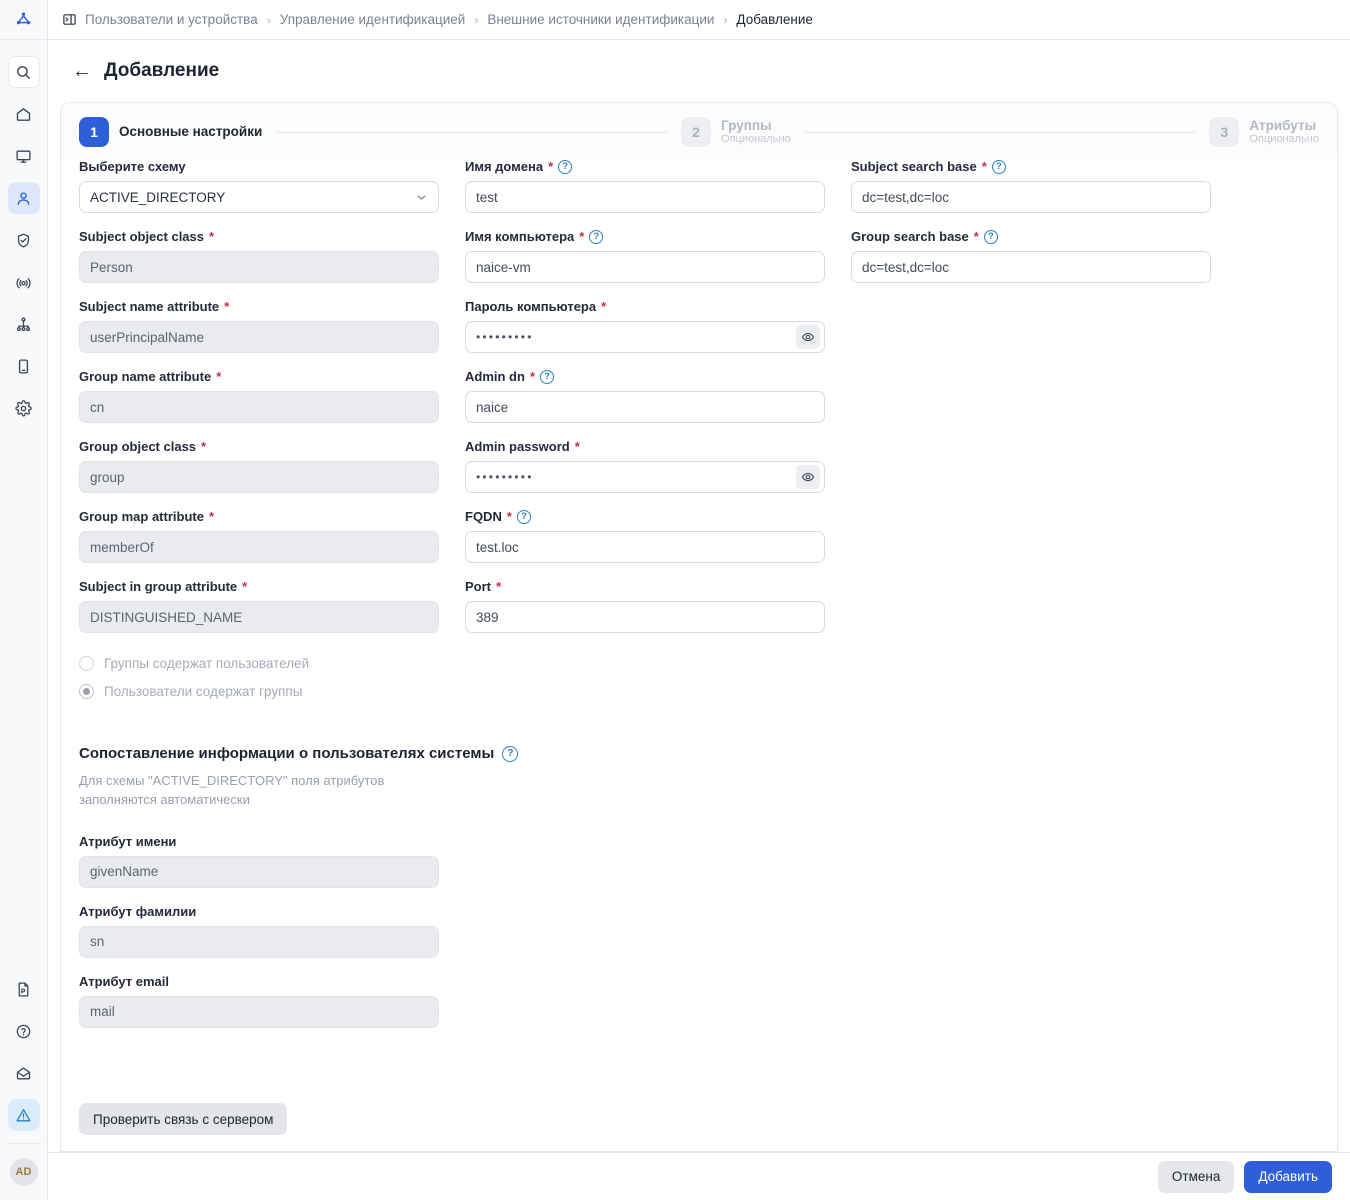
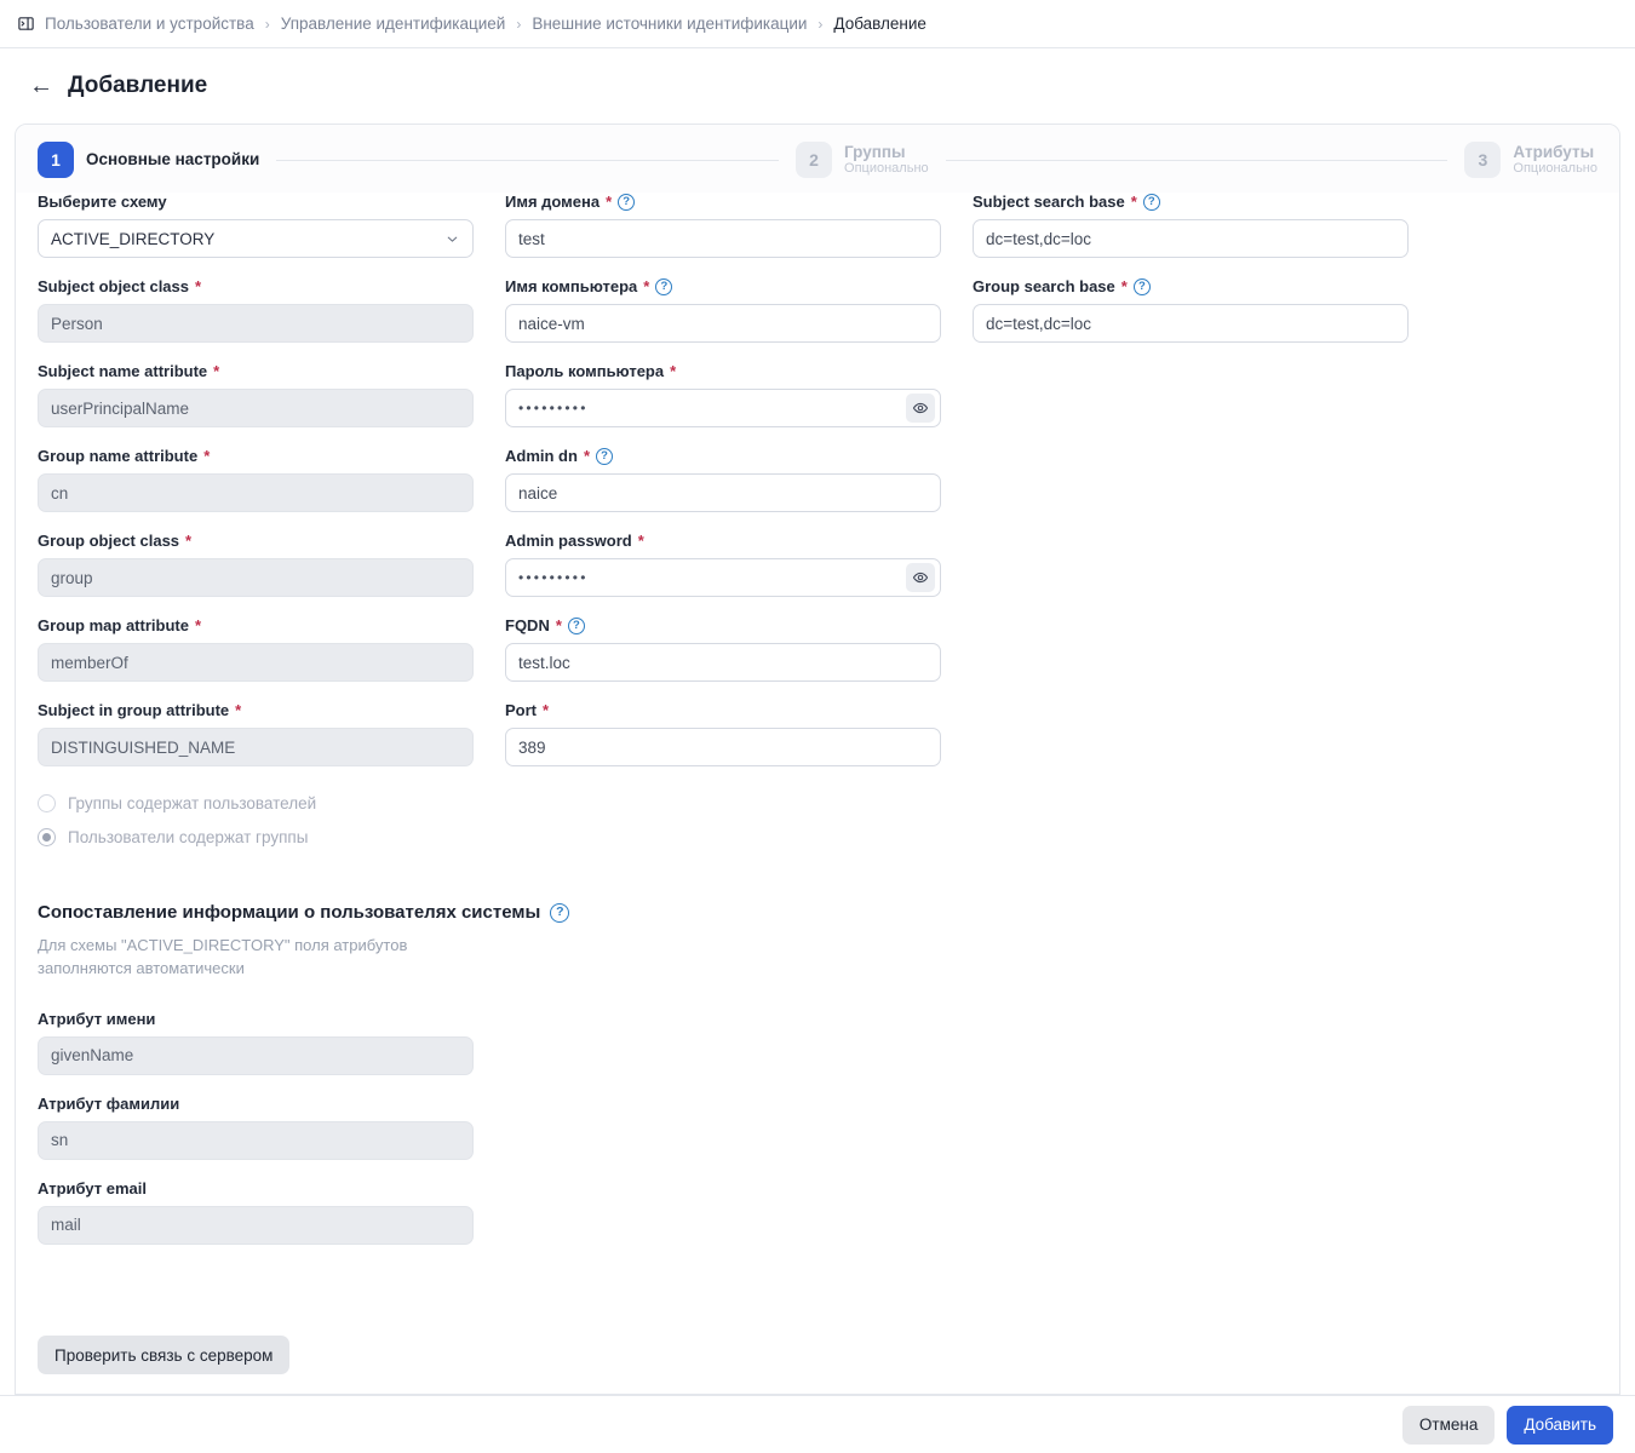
- AD
  Пользователи и устройства
  ›
  Управление идентификацией
  ›
  Внешние источники идентификации
  ›
  Добавление
  ←
  Добавление
  1
  Основные настройки
  2
  Группы
  Опционально
  3
  Атрибуты
  Опционально
  Выберите схему
  ACTIVE_DIRECTORY
  Subject object class
  *
  Person
  Subject name attribute
  *
  userPrincipalName
  Group name attribute
  *
  cn
  Group object class
  *
  group
  Group map attribute
  *
  memberOf
  Subject in group attribute
  *
  DISTINGUISHED_NAME
  Группы содержат пользователей
  Пользователи содержат группы
  Имя домена
  *
  ?
  test
  Имя компьютера
  *
  ?
  naice-vm
  Пароль компьютера
  *
  •••••••••
  Admin dn
  *
  ?
  naice
  Admin password
  *
  •••••••••
  FQDN
  *
  ?
  test.loc
  Port
  *
  389
  Subject search base
  *
  ?
  dc=test,dc=loc
  Group search base
  *
  ?
  dc=test,dc=loc
  Сопоставление информации о пользователях системы
  ?
  Для схемы "ACTIVE_DIRECTORY" поля атрибутов заполняются автоматически
  Атрибут имени
  givenName
  Атрибут фамилии
  sn
  Атрибут email
  mail
  Проверить связь с сервером
  Отмена
  Добавить
